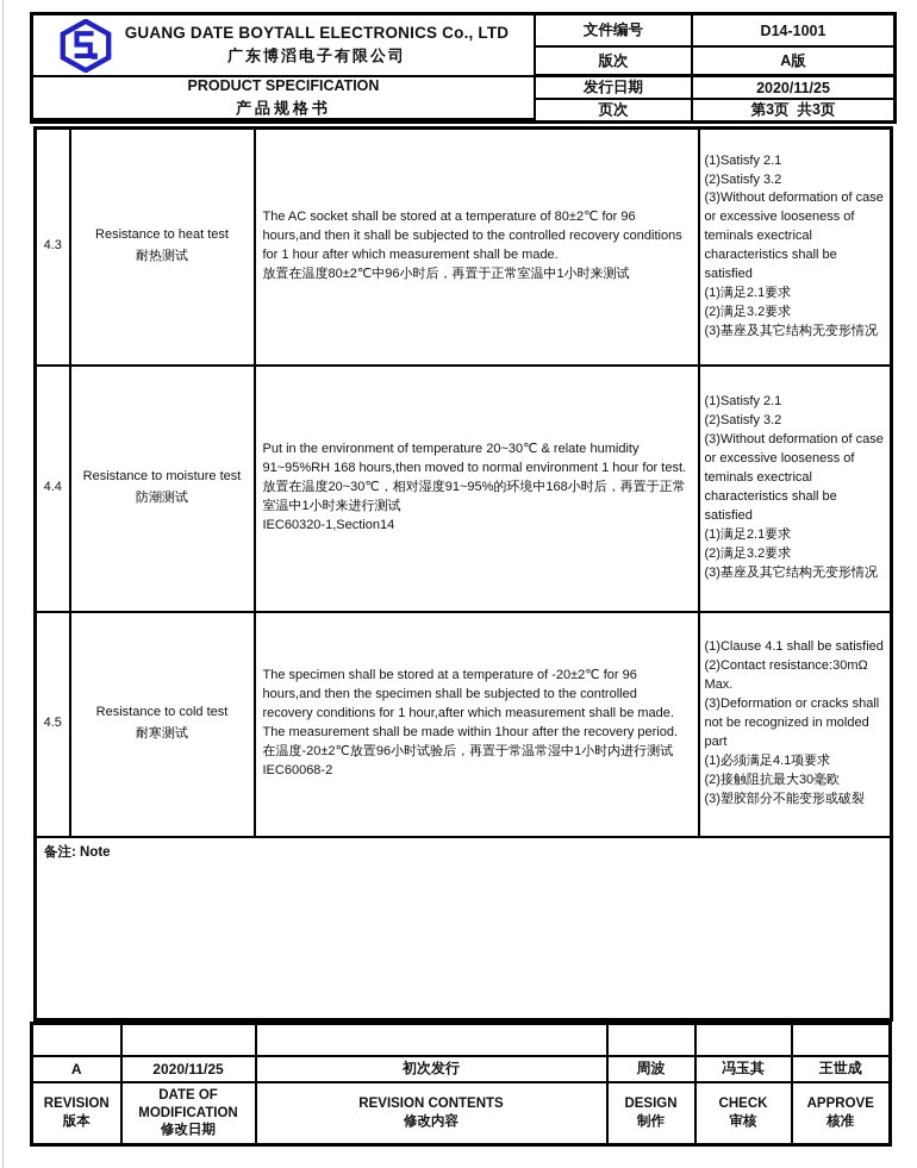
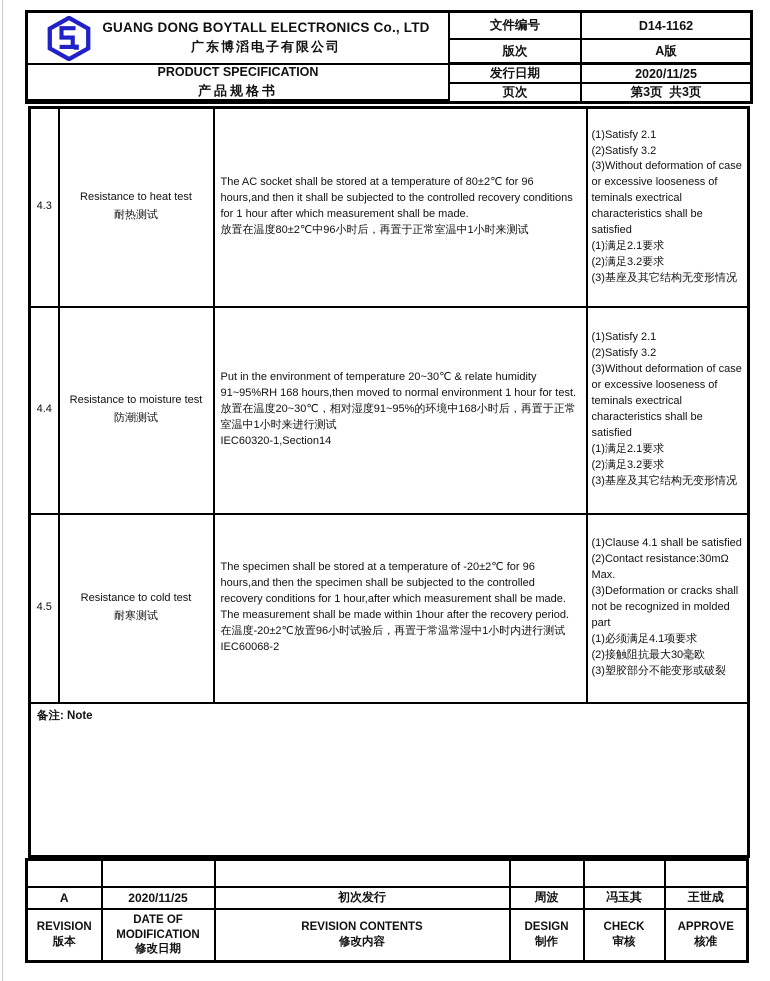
- GUANG DATE BOYTALL ELECTRONICS Co., LTD
+ GUANG DONG BOYTALL ELECTRONICS Co., LTD
  广东博滔电子有限公司
  PRODUCT SPECIFICATION
  产品规格书
  文件编号
- D14-1001
+ D14-1162
  版次
  A版
  发行日期
  2020/11/25
  页次
  第3页 共3页
  4.3	Resistance to heat test 耐热测试	The AC socket shall be stored at a temperature of 80±2℃ for 96 hours,and then it shall be subjected to the controlled recovery conditions for 1 hour after which measurement shall be made. 放置在温度80±2℃中96小时后，再置于正常室温中1小时来测试	(1)Satisfy 2.1 (2)Satisfy 3.2 (3)Without deformation of case or excessive looseness of teminals exectrical characteristics shall be satisfied (1)满足2.1要求 (2)满足3.2要求 (3)基座及其它结构无变形情况
  4.4	Resistance to moisture test 防潮测试	Put in the environment of temperature 20~30℃ & relate humidity 91~95%RH 168 hours,then moved to normal environment 1 hour for test. 放置在温度20~30℃，相对湿度91~95%的环境中168小时后，再置于正常室温中1小时来进行测试 IEC60320-1,Section14	(1)Satisfy 2.1 (2)Satisfy 3.2 (3)Without deformation of case or excessive looseness of teminals exectrical characteristics shall be satisfied (1)满足2.1要求 (2)满足3.2要求 (3)基座及其它结构无变形情况
  4.5	Resistance to cold test 耐寒测试	The specimen shall be stored at a temperature of -20±2℃ for 96 hours,and then the specimen shall be subjected to the controlled recovery conditions for 1 hour,after which measurement shall be made. The measurement shall be made within 1hour after the recovery period. 在温度-20±2℃放置96小时试验后，再置于常温常湿中1小时内进行测试 IEC60068-2	(1)Clause 4.1 shall be satisfied (2)Contact resistance:30mΩ Max. (3)Deformation or cracks shall not be recognized in molded part (1)必须满足4.1项要求 (2)接触阻抗最大30毫欧 (3)塑胶部分不能变形或破裂
  备注: Note
  A	2020/11/25	初次发行	周波	冯玉其	王世成
  REVISION 版本	DATE OF MODIFICATION 修改日期	REVISION CONTENTS 修改内容	DESIGN 制作	CHECK 审核	APPROVE 核准
